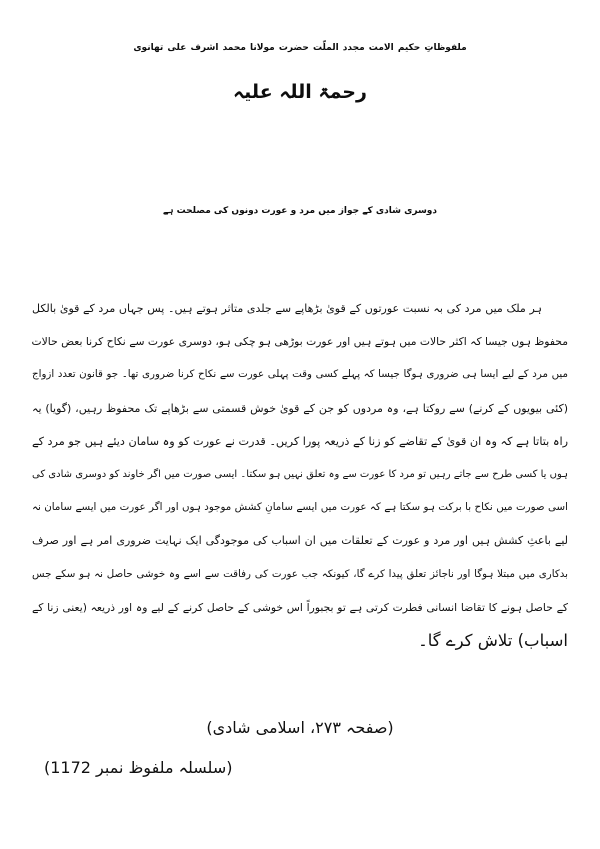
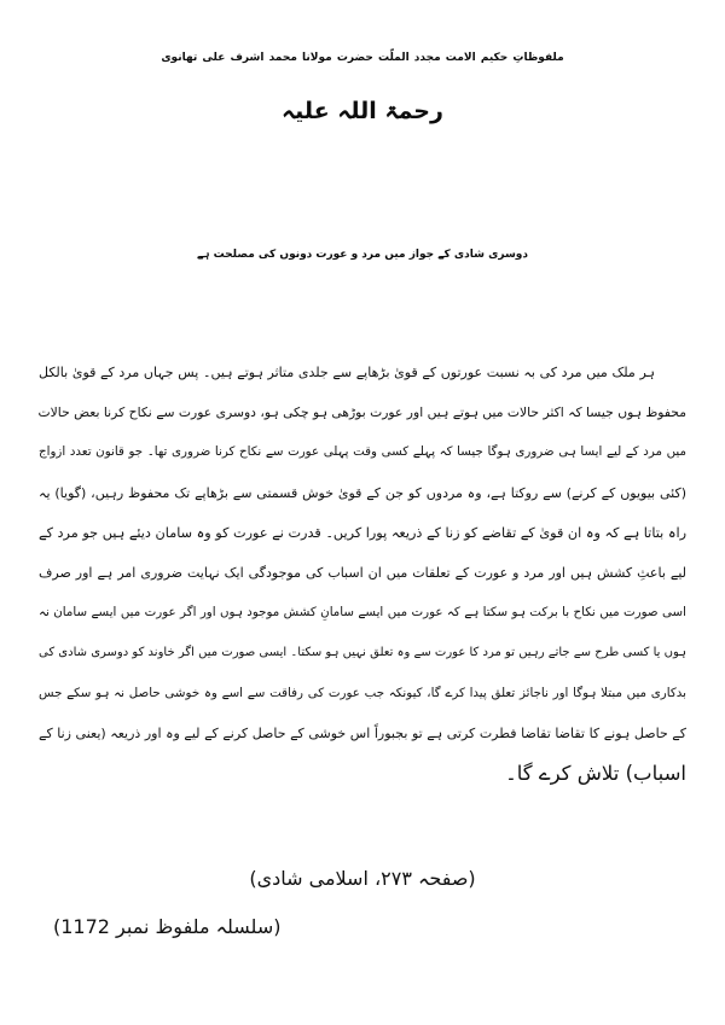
  ملفوظاتِ حکیم الامت مجدد الملّت حضرت مولانا محمد اشرف علی تھانوی
  رحمۃ اللہ علیہ
  دوسری شادی کے جواز میں مرد و عورت دونوں کی مصلحت ہے
  ہر ملک میں مرد کی بہ نسبت عورتوں کے قویٰ بڑھاپے سے جلدی متاثر ہوتے ہیں۔ پس جہاں مرد کے قویٰ بالکل
  محفوظ ہوں جیسا کہ اکثر حالات میں ہوتے ہیں اور عورت بوڑھی ہو چکی ہو، دوسری عورت سے نکاح کرنا بعض حالات
  میں مرد کے لیے ایسا ہی ضروری ہوگا جیسا کہ پہلے کسی وقت پہلی عورت سے نکاح کرنا ضروری تھا۔ جو قانون تعدد ازواج
  (کئی بیویوں کے کرنے) سے روکتا ہے، وہ مردوں کو جن کے قویٰ خوش قسمتی سے بڑھاپے تک محفوظ رہیں، (گویا) یہ
  راہ بتاتا ہے کہ وہ ان قویٰ کے تقاضے کو زنا کے ذریعہ پورا کریں۔ قدرت نے عورت کو وہ سامان دیئے ہیں جو مرد کے
- ہوں یا کسی طرح سے جاتے رہیں تو مرد کا عورت سے وہ تعلق نہیں ہو سکتا۔ ایسی صورت میں اگر خاوند کو دوسری شادی کی
+ لیے باعثِ کشش ہیں اور مرد و عورت کے تعلقات میں ان اسباب کی موجودگی ایک نہایت ضروری امر ہے اور صرف
  اسی صورت میں نکاح با برکت ہو سکتا ہے کہ عورت میں ایسے سامانِ کشش موجود ہوں اور اگر عورت میں ایسے سامان نہ
- لیے باعثِ کشش ہیں اور مرد و عورت کے تعلقات میں ان اسباب کی موجودگی ایک نہایت ضروری امر ہے اور صرف
+ ہوں یا کسی طرح سے جاتے رہیں تو مرد کا عورت سے وہ تعلق نہیں ہو سکتا۔ ایسی صورت میں اگر خاوند کو دوسری شادی کی
  بدکاری میں مبتلا ہوگا اور ناجائز تعلق پیدا کرے گا، کیونکہ جب عورت کی رفاقت سے اسے وہ خوشی حاصل نہ ہو سکے جس
- کے حاصل ہونے کا تقاضا انسانی فطرت کرتی ہے تو بجبوراً اس خوشی کے حاصل کرنے کے لیے وہ اور ذریعہ (یعنی زنا کے
+ کے حاصل ہونے کا تقاضا تقاضا فطرت کرتی ہے تو بجبوراً اس خوشی کے حاصل کرنے کے لیے وہ اور ذریعہ (یعنی زنا کے
  اسباب) تلاش کرے گا۔
  (صفحہ ۲۷۳، اسلامی شادی)
  (سلسلہ ملفوظ نمبر 1172)
